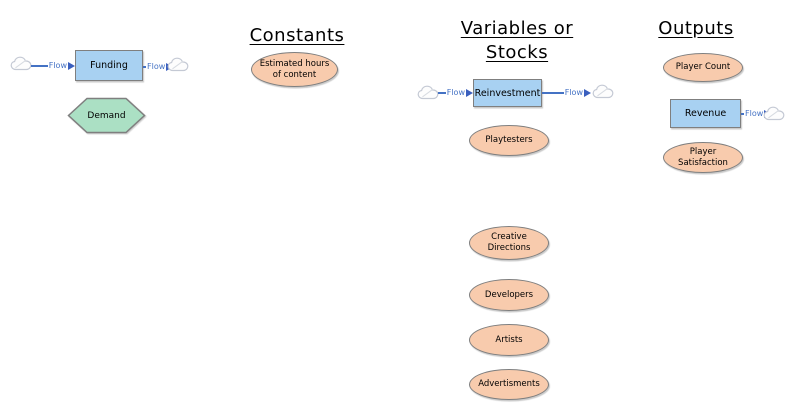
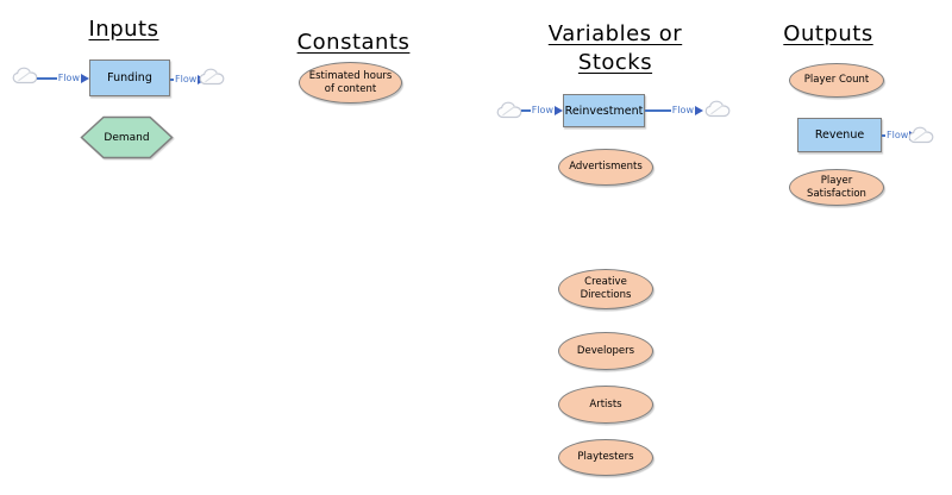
+ Inputs
  Constants
  Variables or
  Stocks
  Outputs
  Flow
  Funding
  Flow
  Demand
  Estimated hours of content
  Flow
  Reinvestment
  Flow
- Playtesters
+ Advertisments
  Creative Directions
  Developers
  Artists
- Advertisments
+ Playtesters
  Player Count
  Revenue
  Flow
  Player Satisfaction
